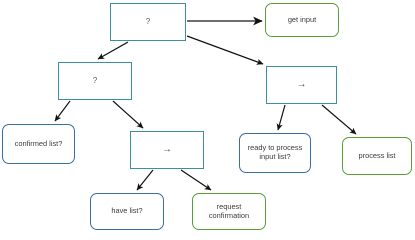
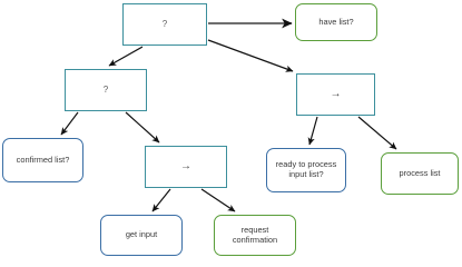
  ?
- get input
+ have list?
  ?
  →
  confirmed list?
  →
  ready to process
  input list?
  process list
- have list?
+ get input
  request
  confirmation
